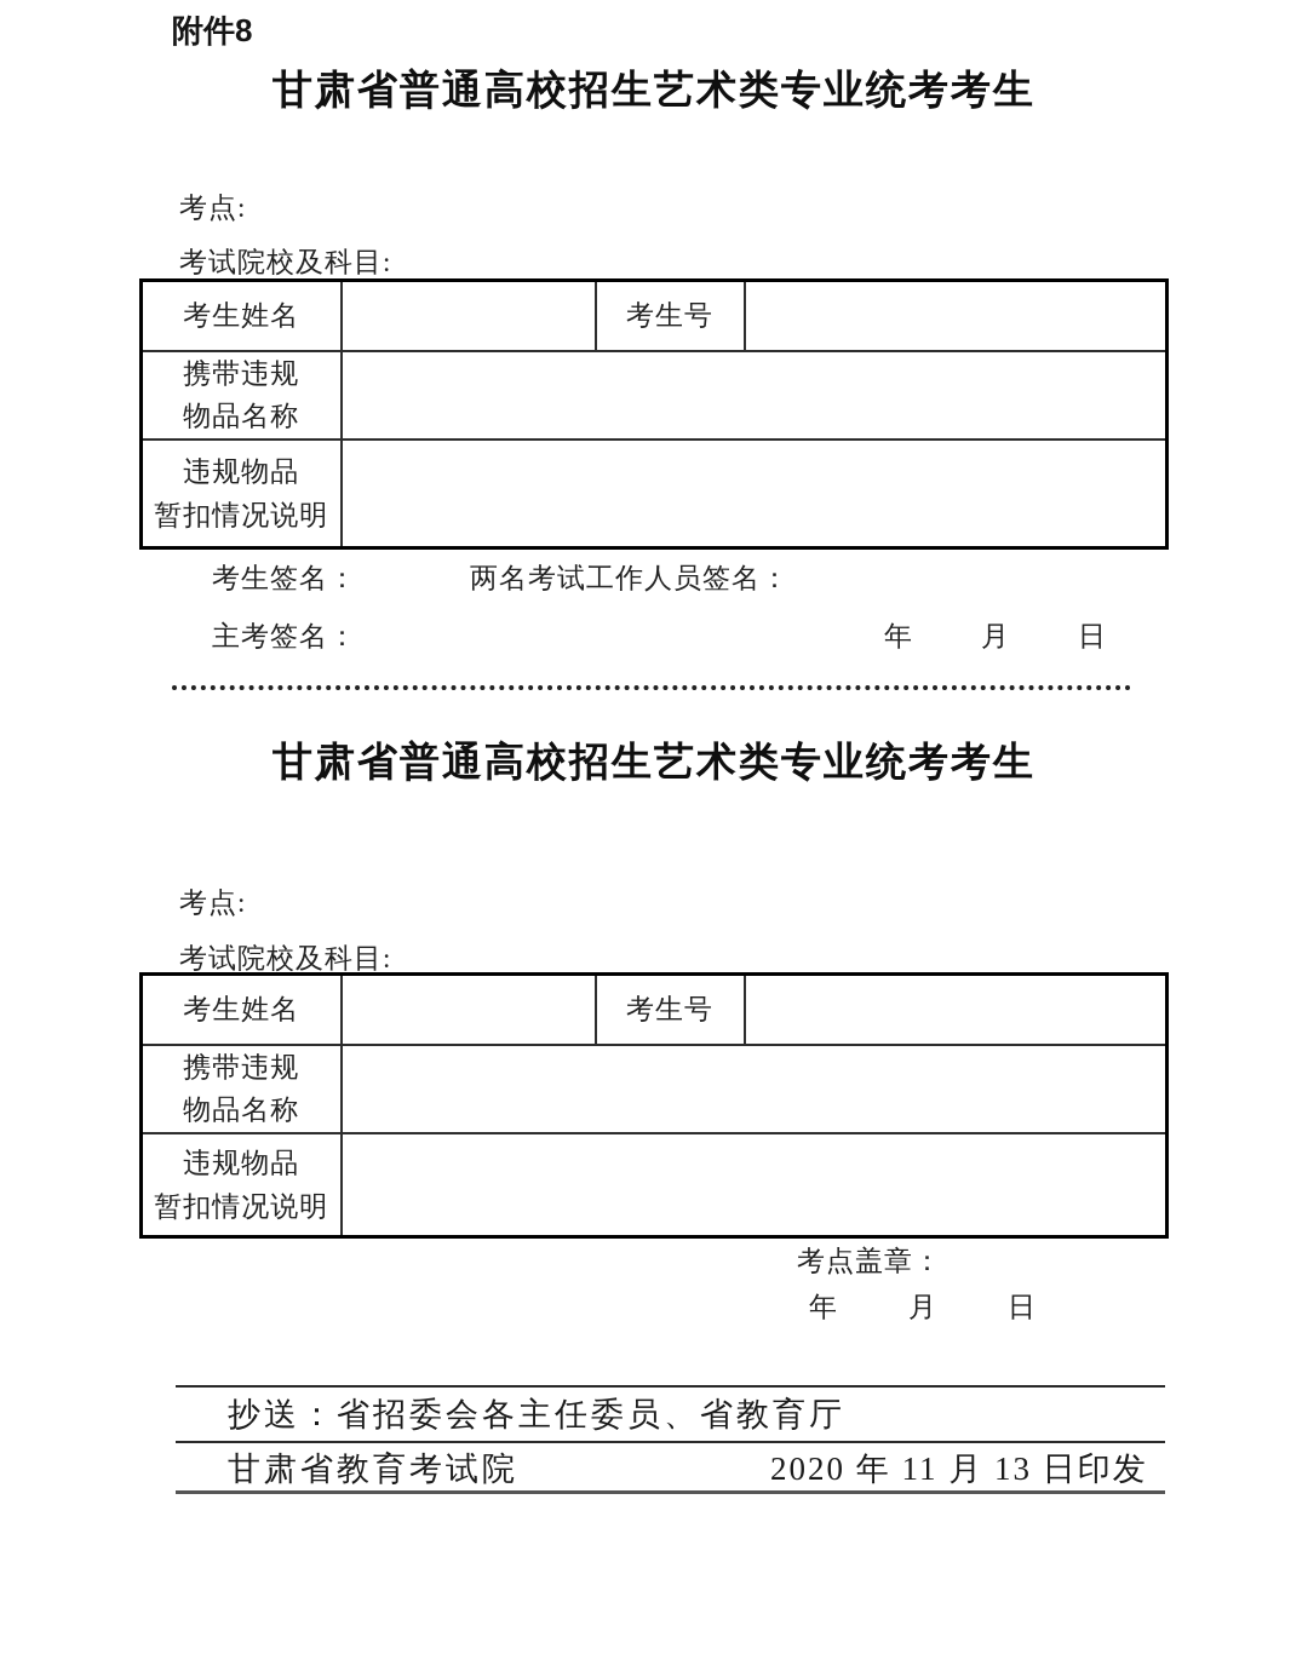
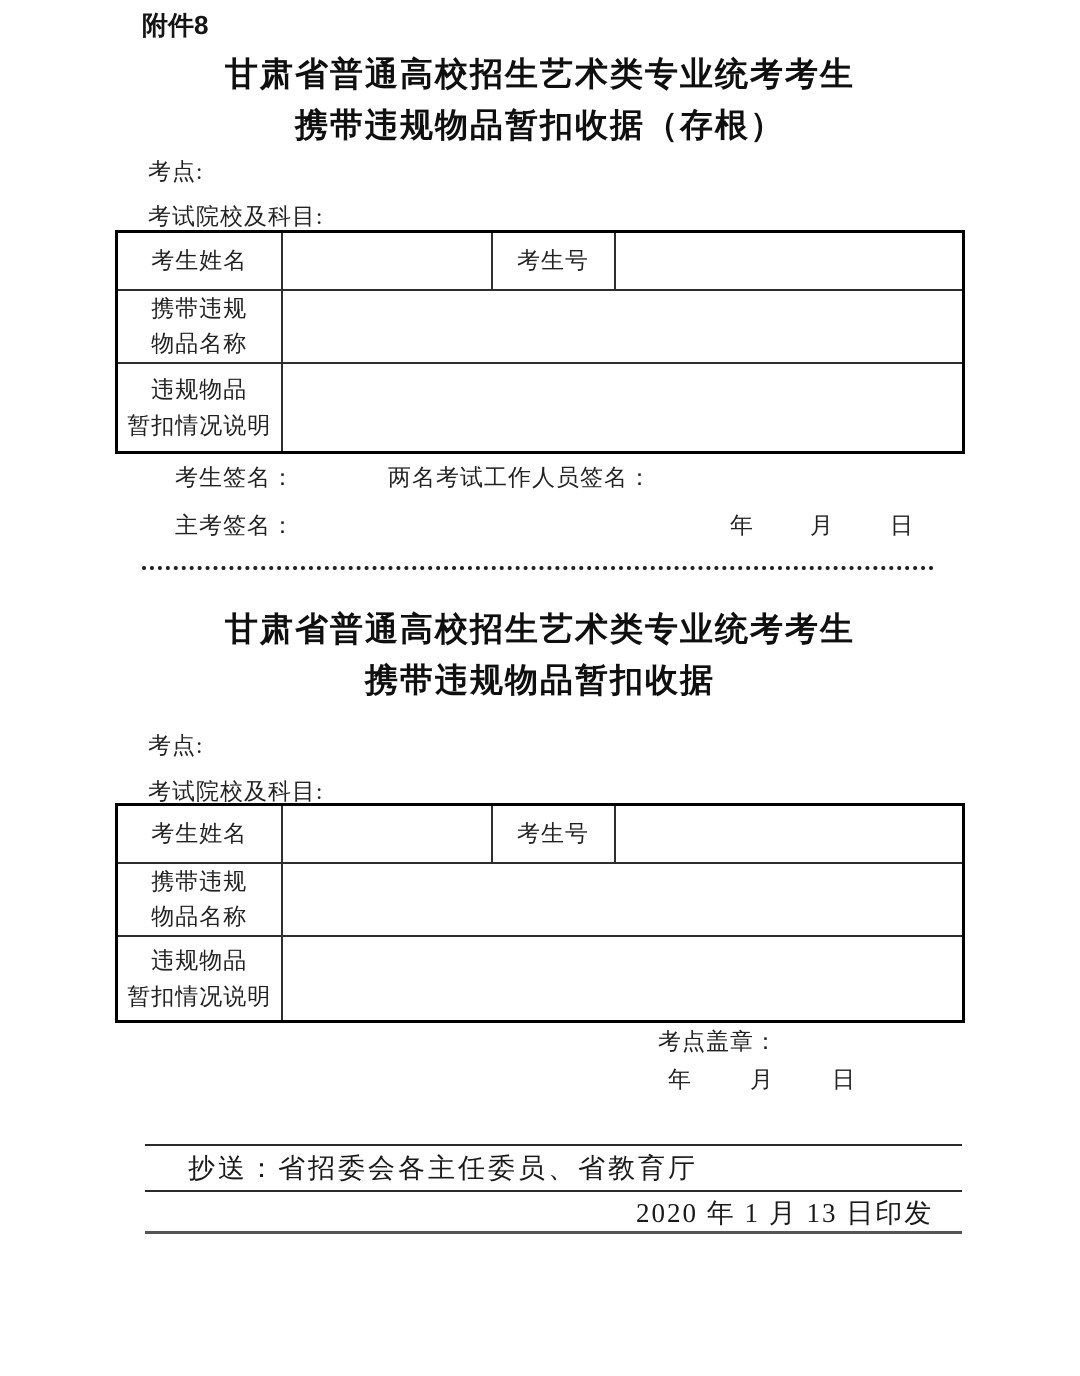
  附件8
  甘肃省普通高校招生艺术类专业统考考生
+ 携带违规物品暂扣收据（存根）
  考点:
  考试院校及科目:
  考生姓名		考生号
  携带违规 物品名称
  违规物品 暂扣情况说明
  考生签名：
  两名考试工作人员签名：
  主考签名：
  年
  月
  日
  甘肃省普通高校招生艺术类专业统考考生
+ 携带违规物品暂扣收据
  考点:
  考试院校及科目:
  考生姓名		考生号
  携带违规 物品名称
  违规物品 暂扣情况说明
  考点盖章：
  年
  月
  日
  抄送：省招委会各主任委员、省教育厅
- 甘肃省教育考试院
- 2020 年 11 月 13 日印发
+ 2020 年 1 月 13 日印发
